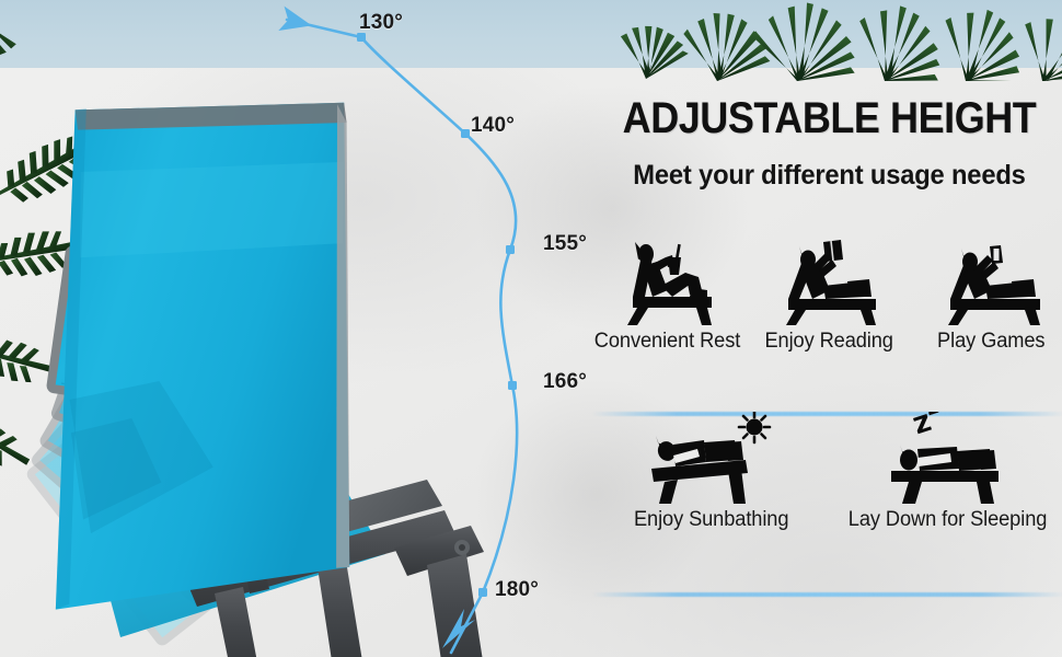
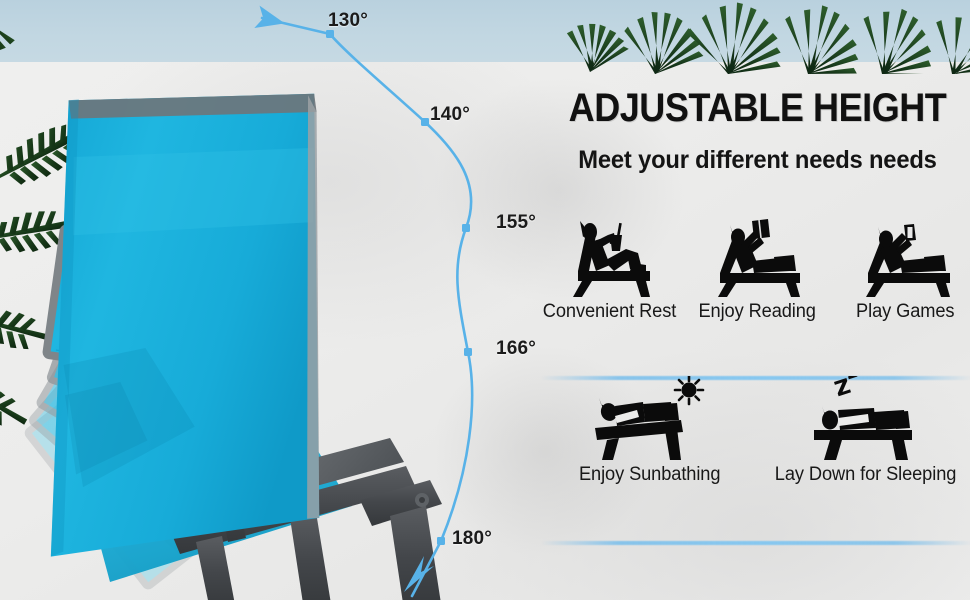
  130°
  140°
  155°
  166°
  180°
  ADJUSTABLE HEIGHT
- Meet your different usage needs
+ Meet your different needs needs
  Convenient Rest
  Enjoy Reading
  Play Games
  Enjoy Sunbathing
  Lay Down for Sleeping
